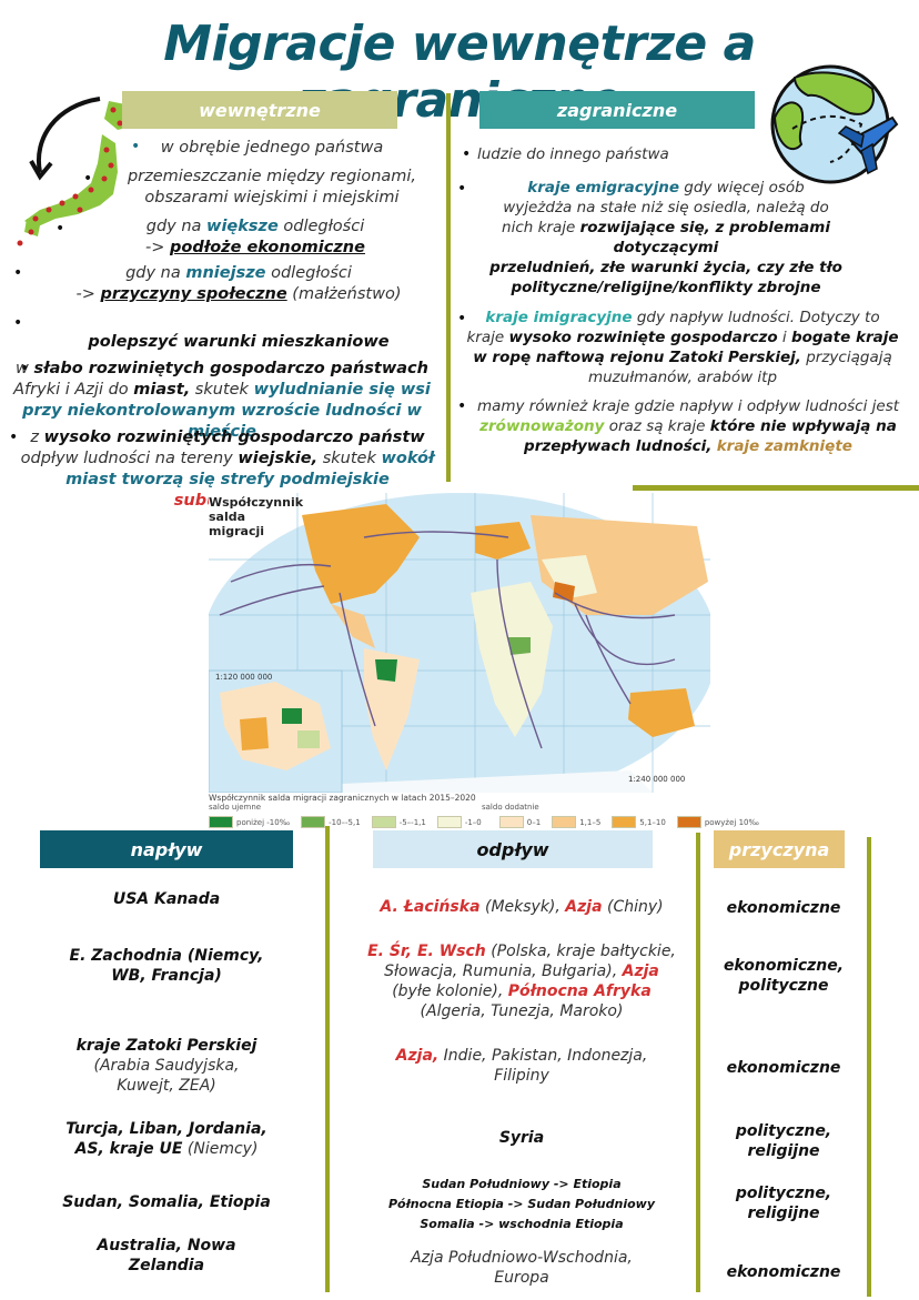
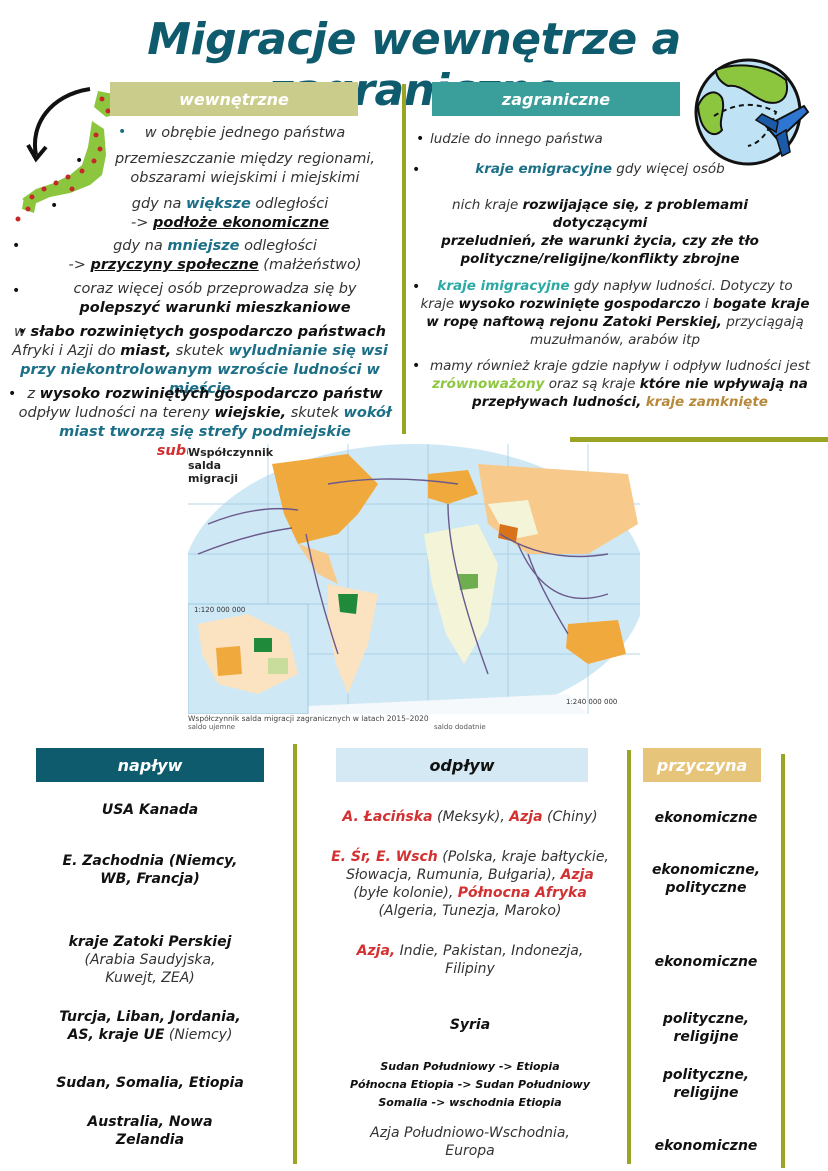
  Migracje wewnętrze a ran
  wewnętrzne
  zagraniczne
  w obrębie jednego państwa
  •
  przemieszczanie między regionami, obszarami wiejskimi i miejskimi
  •
  gdy na większe odległości
  -> podłoże ekonomiczne
  •
  gdy na mniejsze odległości
  -> przyczyny społeczne (małżeństwo)
  •
+ coraz więcej osób przeprowadza się by
  polepszyć warunki mieszkaniowe
  •
  w słabo rozwiniętych gospodarczo państwach
  Afryki i Azji do miast, skutek wyludnianie się wsi przy niekontrolowanym wzroście ludności w mieście
  •
  z wysoko rozwiniętych gospodarczo państw
  odpływ ludności na tereny wiejskie, skutek wokół miast tworzą się strefy podmiejskie sub
  •
  ludzie do innego państwa
  •
  kraje emigracyjne gdy więcej osób
- wyjeżdża na stałe niż się osiedla, należą do
  nich kraje rozwijające się, z problemami
  dotyczącymi
  przeludnień, złe warunki życia, czy złe tło
  polityczne/religijne/konflikty zbrojne
  •
  kraje imigracyjne gdy napływ ludności. Dotyczy to
  kraje wysoko rozwinięte gospodarczo i bogate kraje
  w ropę naftową rejonu Zatoki Perskiej, przyciągają
  muzułmanów, arabów itp
  •
  mamy również kraje gdzie napływ i odpływ ludności jest
  zrównoważony oraz są kraje które nie wpływają na
  przepływach ludności, kraje zamknięte
  •
  Współczynnik
  salda
  migracji
  1:120 000 000
  1:240 000 000
  Współczynnik salda migracji zagranicznych w latach 2015–2020
  saldo ujemne
  saldo dodatnie
- poniżej -10‰
- -10–-5,1
- -5–-1,1
- -1–0
- 0–1
- 1,1–5
- 5,1–10
- powyżej 10‰
  napływ
  odpływ
  przyczyna
  USA Kanada
  A. Łacińska (Meksyk), Azja (Chiny)
  ekonomiczne
  E. Zachodnia (Niemcy,
  WB, Francja)
  E. Śr, E. Wsch (Polska, kraje bałtyckie,
  Słowacja, Rumunia, Bułgaria), Azja
  (byłe kolonie), Północna Afryka
  (Algeria, Tunezja, Maroko)
  ekonomiczne,
  polityczne
  kraje Zatoki Perskiej
  (Arabia Saudyjska,
  Kuwejt, ZEA)
  Azja, Indie, Pakistan, Indonezja,
  Filipiny
  ekonomiczne
  Turcja, Liban, Jordania,
  AS, kraje UE (Niemcy)
  Syria
  polityczne,
  religijne
  Sudan, Somalia, Etiopia
  Sudan Południowy -> Etiopia
  Północna Etiopia -> Sudan Południowy
  Somalia -> wschodnia Etiopia
  polityczne,
  religijne
  Australia, Nowa
  Zelandia
  Azja Południowo-Wschodnia,
  Europa
  ekonomiczne
